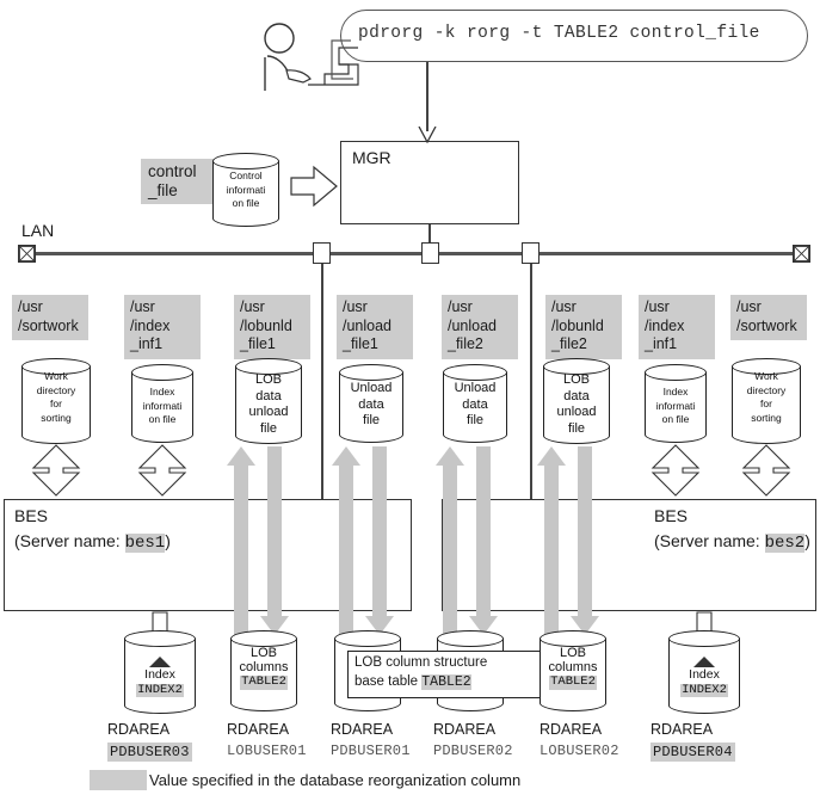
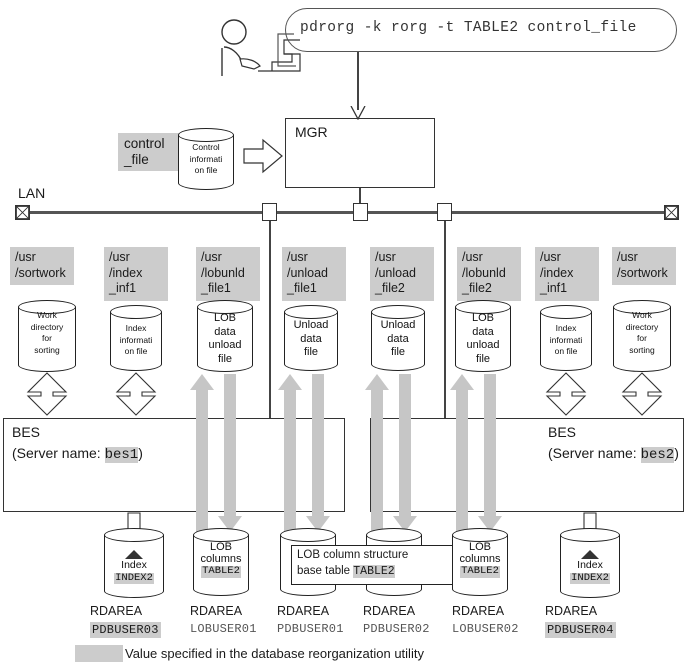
  pdrorg -k rorg -t TABLE2 control_file
  MGR
  control
  _file
  Control
  informati
  on file
  LAN
  /usr
  /sortwork
  /usr
  /index
  _inf1
  /usr
  /lobunld
  _file1
  /usr
  /unload
  _file1
  /usr
  /unload
  _file2
  /usr
  /lobunld
  _file2
  /usr
  /index
  _inf1
  /usr
  /sortwork
  Work
  directory
  for
  sorting
  Index
  informati
  on file
  LOB
  data
  unload
  file
  Unload
  data
  file
  Unload
  data
  file
  LOB
  data
  unload
  file
  Index
  informati
  on file
  Work
  directory
  for
  sorting
  BES
  (Server name: bes1)
  BES
  (Server name: bes2)
  Index
  INDEX2
  RDAREA
  PDBUSER03
  LOB
  columns
  TABLE2
  RDAREA
  LOBUSER01
  RDAREA
  PDBUSER01
  RDAREA
  PDBUSER02
  LOB column structure
  base table TABLE2
  LOB
  columns
  TABLE2
  RDAREA
  LOBUSER02
  Index
  INDEX2
  RDAREA
  PDBUSER04
- Value specified in the database reorganization column
+ Value specified in the database reorganization utility
